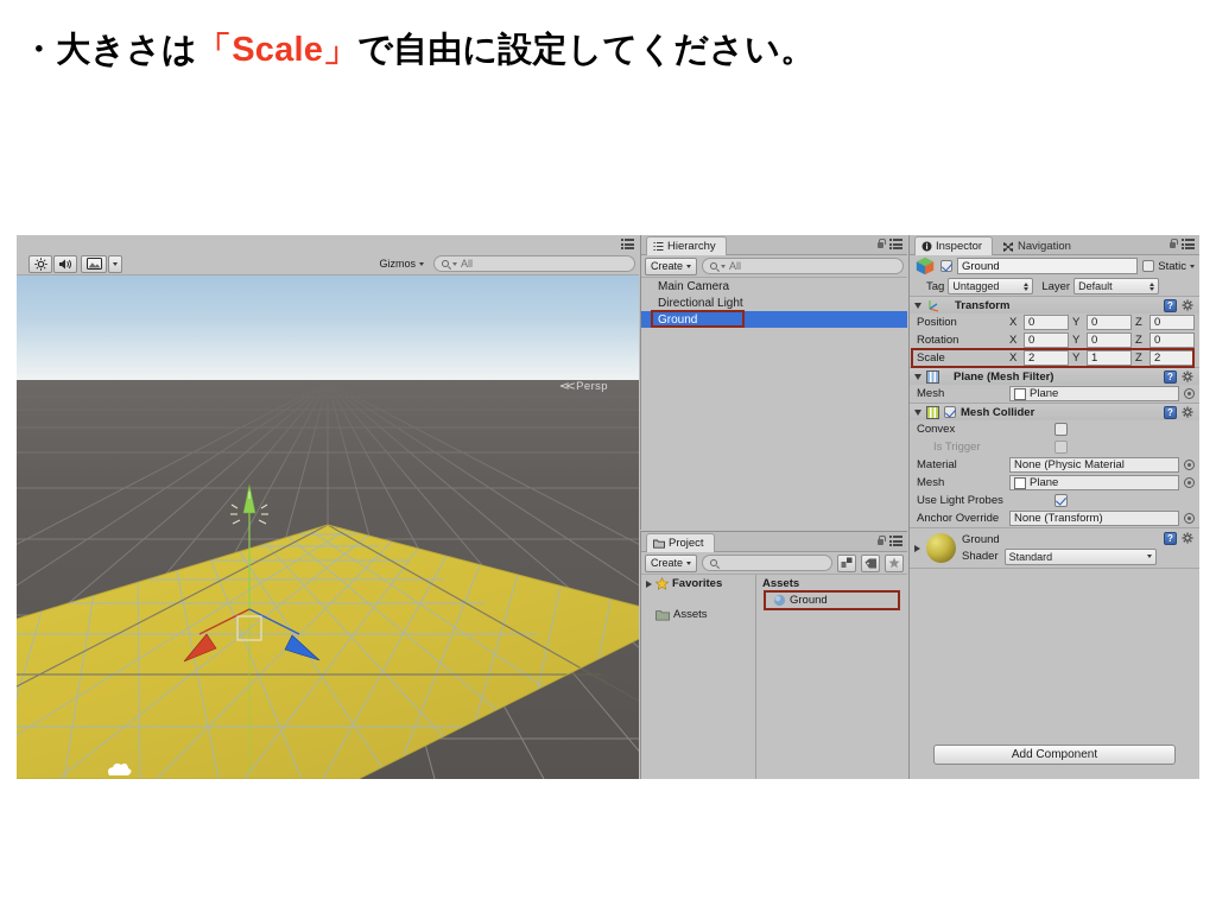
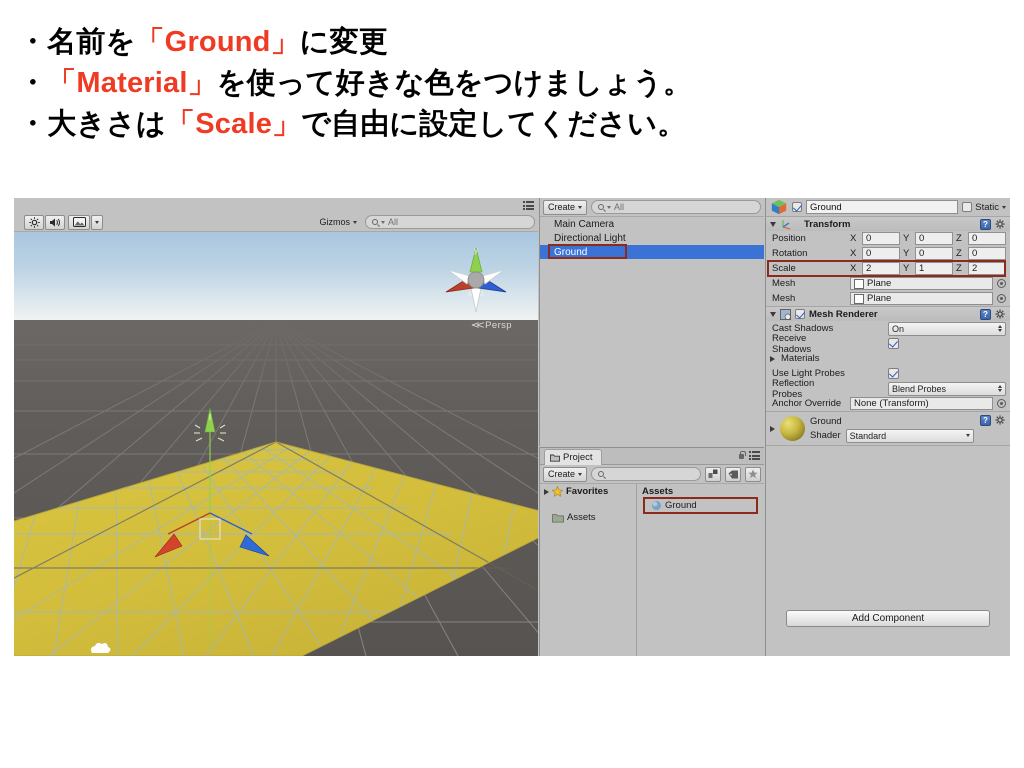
+ ・名前を「Ground」に変更
+ ・「Material」を使って好きな色をつけましょう。
  ・大きさは「Scale」で自由に設定してください。
  Gizmos
  All
+ x
+ z
+ y
  ≪Persp
- Hierarchy
  Create
  All
  Main Camera
  Directional Light
  Ground
  Project
  Create
  Favorites
  Assets
  Assets
  Ground
- Inspector
- Navigation
  Ground
  Static
- Tag
- Untagged
- Layer
- Default
  Transform
  Position
  X
  0
  Y
  0
  Z
  0
  Rotation
  X
  0
  Y
  0
  Z
  0
  Scale
  X
  2
  Y
  1
  Z
  2
- Plane (Mesh Filter)
  Mesh
  Plane
- Mesh Collider
- Convex
- Is Trigger
- Material
- None (Physic Material
  Mesh
  Plane
+ Mesh Renderer
+ Cast Shadows
+ On
+ Receive Shadows
+ Materials
  Use Light Probes
+ Reflection Probes
+ Blend Probes
  Anchor Override
  None (Transform)
  Ground
  Shader
  Standard
  Add Component
